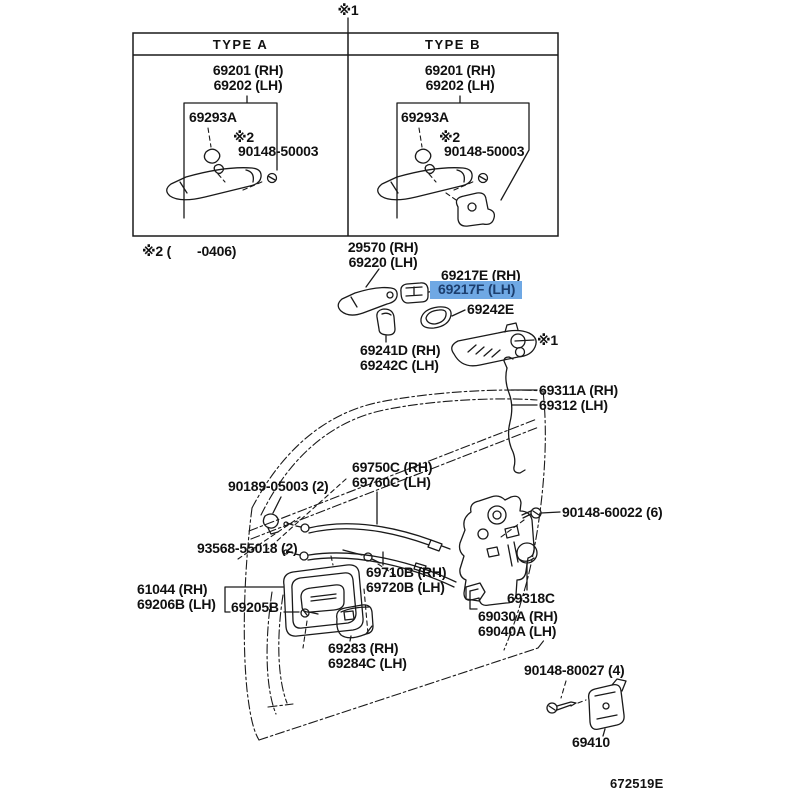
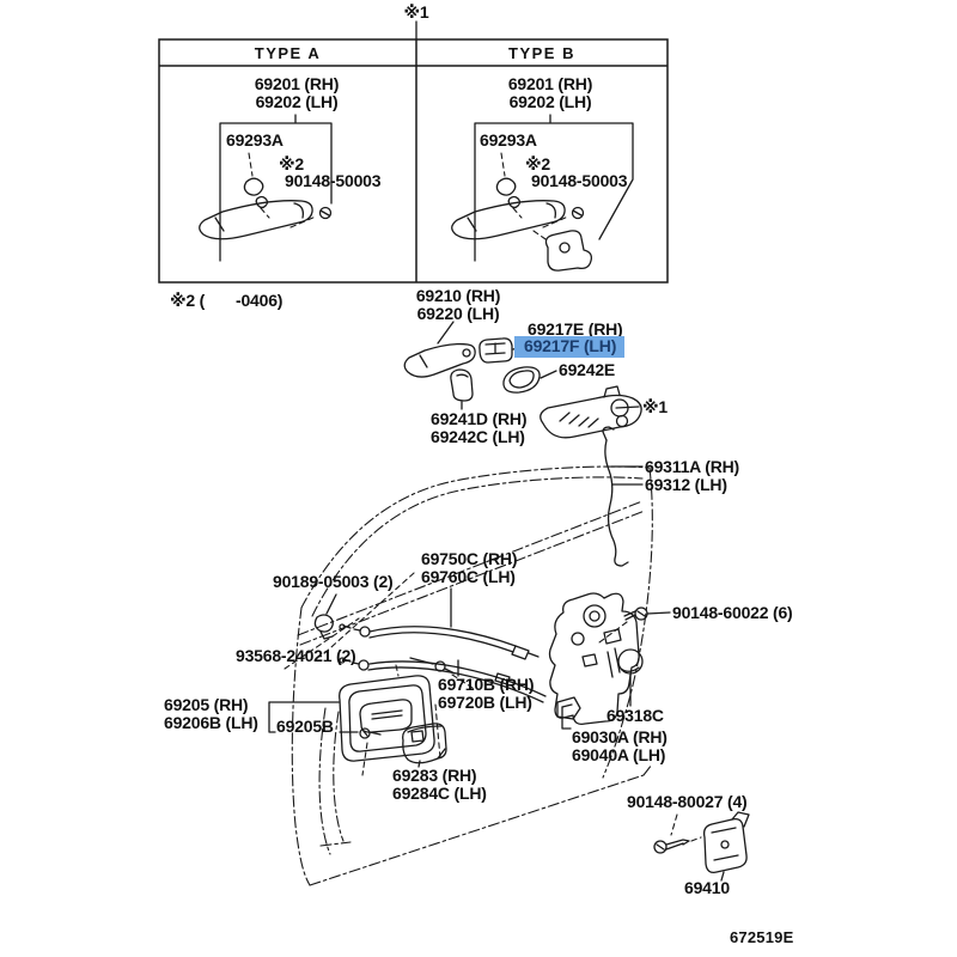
  TYPE A
  TYPE B
  672519E
  ※1
  69201 (RH)
  69202 (LH)
  69293A
  ※2
  90148-50003
  69201 (RH)
  69202 (LH)
  69293A
  ※2
  90148-50003
  ※2 ( -0406)
- 29570 (RH)
+ 69210 (RH)
  69220 (LH)
  69217E (RH)
  69217F (LH)
  69242E
  69241D (RH)
  69242C (LH)
  ※1
  69311A (RH)
  69312 (LH)
  69750C (RH)
  69760C (LH)
  90189-05003 (2)
  90148-60022 (6)
- 93568-55018 (2)
+ 93568-24021 (2)
  69710B (RH)
  69720B (LH)
- 61044 (RH)
+ 69205 (RH)
  69206B (LH)
  69205B
  69318C
  69030A (RH)
  69040A (LH)
  69283 (RH)
  69284C (LH)
  90148-80027 (4)
  69410
